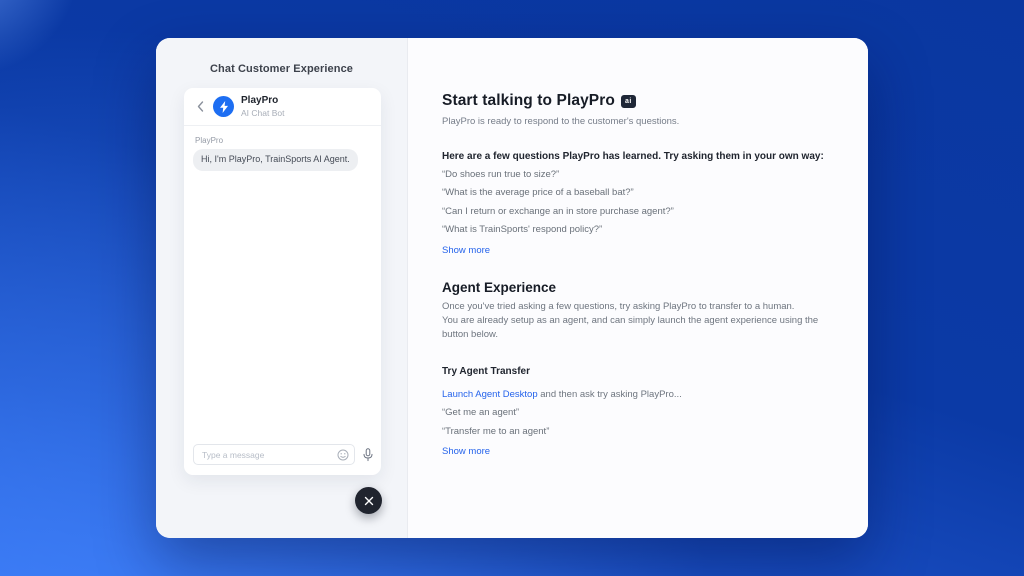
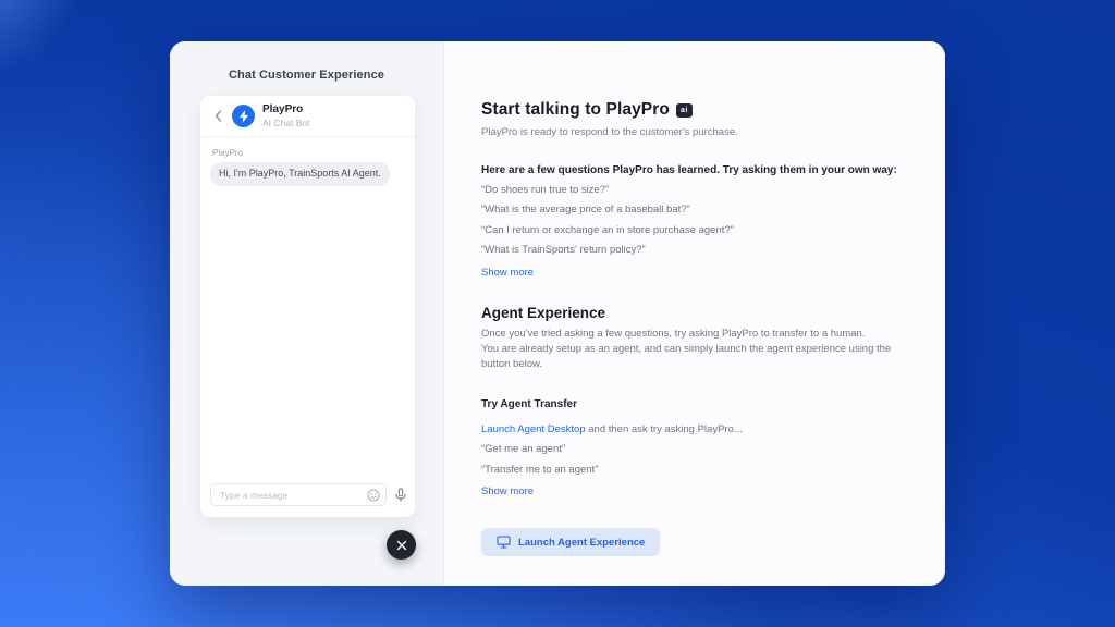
  Chat Customer Experience
  PlayPro
  AI Chat Bot
  PlayPro
  Hi, I'm PlayPro, TrainSports AI Agent.
  Type a message
  Start talking to PlayPro
- PlayPro is ready to respond to the customer's questions.
+ PlayPro is ready to respond to the customer's purchase.
  Here are a few questions PlayPro has learned. Try asking them in your own way:
  “Do shoes run true to size?”
  “What is the average price of a baseball bat?”
  “Can I return or exchange an in store purchase agent?”
- “What is TrainSports' respond policy?”
+ “What is TrainSports' return policy?”
  Show more
  Agent Experience
  Once you've tried asking a few questions, try asking PlayPro to transfer to a human.
  You are already setup as an agent, and can simply launch the agent experience using the button below.
  Try Agent Transfer
  Launch Agent Desktop and then ask try asking PlayPro...
  “Get me an agent”
  “Transfer me to an agent”
  Show more
+ Launch Agent Experience
